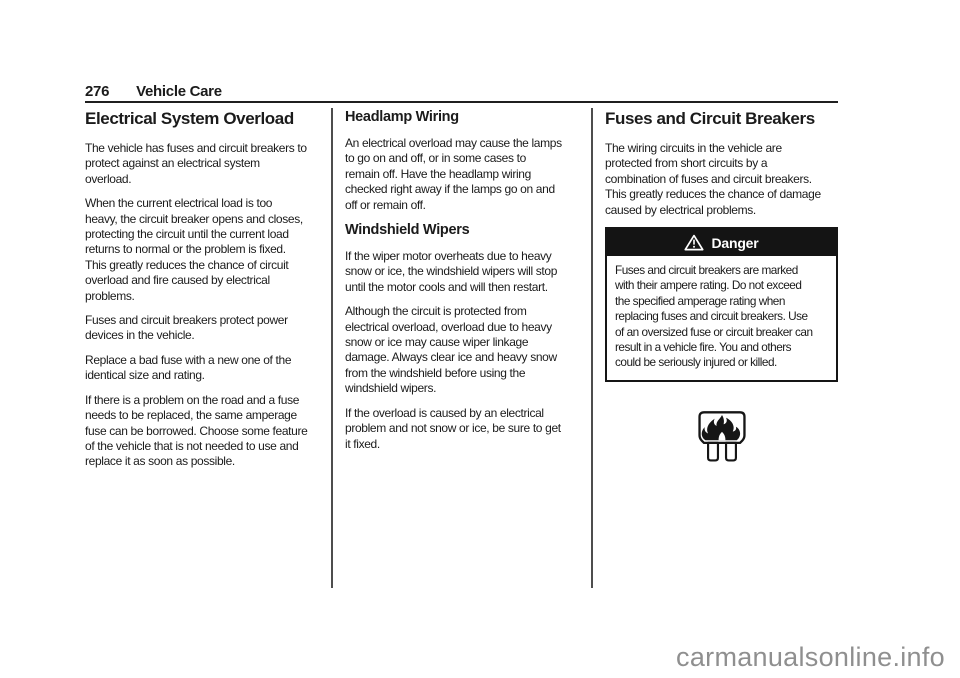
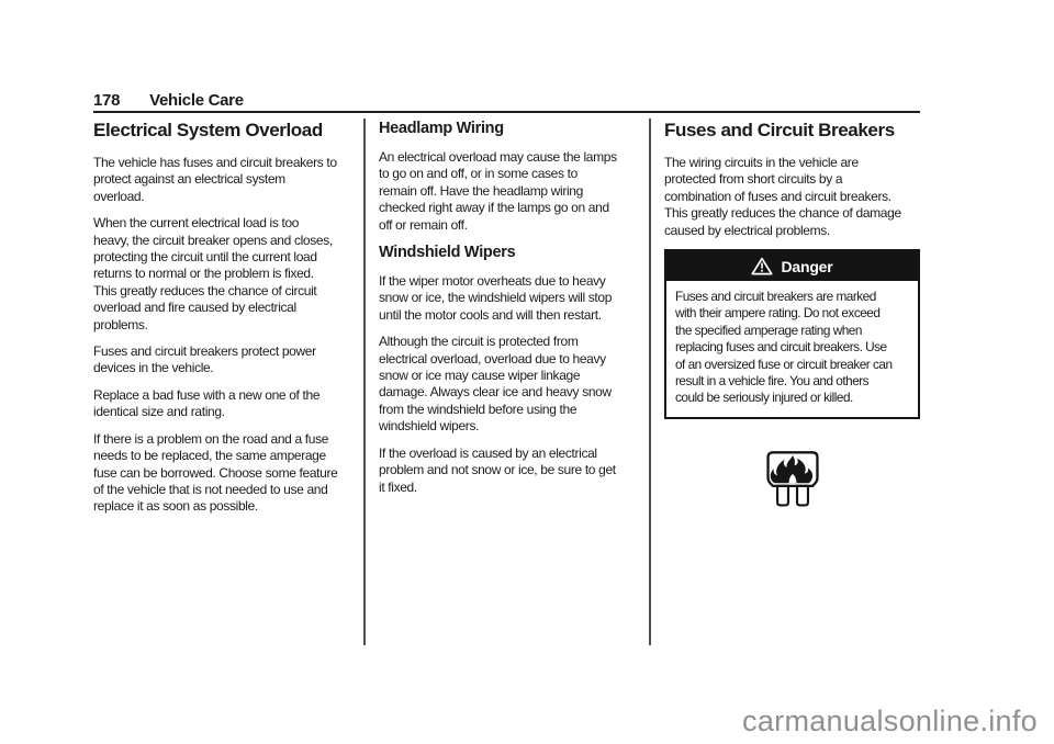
- 276 Vehicle Care
+ 178 Vehicle Care
  Electrical System Overload
  The vehicle has fuses and circuit breakers to
  protect against an electrical system
  overload.
  When the current electrical load is too
  heavy, the circuit breaker opens and closes,
  protecting the circuit until the current load
  returns to normal or the problem is fixed.
  This greatly reduces the chance of circuit
  overload and fire caused by electrical
  problems.
  Fuses and circuit breakers protect power
  devices in the vehicle.
  Replace a bad fuse with a new one of the
  identical size and rating.
  If there is a problem on the road and a fuse
  needs to be replaced, the same amperage
  fuse can be borrowed. Choose some feature
  of the vehicle that is not needed to use and
  replace it as soon as possible.
  Headlamp Wiring
  An electrical overload may cause the lamps
  to go on and off, or in some cases to
  remain off. Have the headlamp wiring
  checked right away if the lamps go on and
  off or remain off.
  Windshield Wipers
  If the wiper motor overheats due to heavy
  snow or ice, the windshield wipers will stop
  until the motor cools and will then restart.
  Although the circuit is protected from
  electrical overload, overload due to heavy
  snow or ice may cause wiper linkage
  damage. Always clear ice and heavy snow
  from the windshield before using the
  windshield wipers.
  If the overload is caused by an electrical
  problem and not snow or ice, be sure to get
  it fixed.
  Fuses and Circuit Breakers
  The wiring circuits in the vehicle are
  protected from short circuits by a
  combination of fuses and circuit breakers.
  This greatly reduces the chance of damage
  caused by electrical problems.
  Danger
  Fuses and circuit breakers are marked
  with their ampere rating. Do not exceed
  the specified amperage rating when
  replacing fuses and circuit breakers. Use
  of an oversized fuse or circuit breaker can
  result in a vehicle fire. You and others
  could be seriously injured or killed.
  carmanualsonline.info
